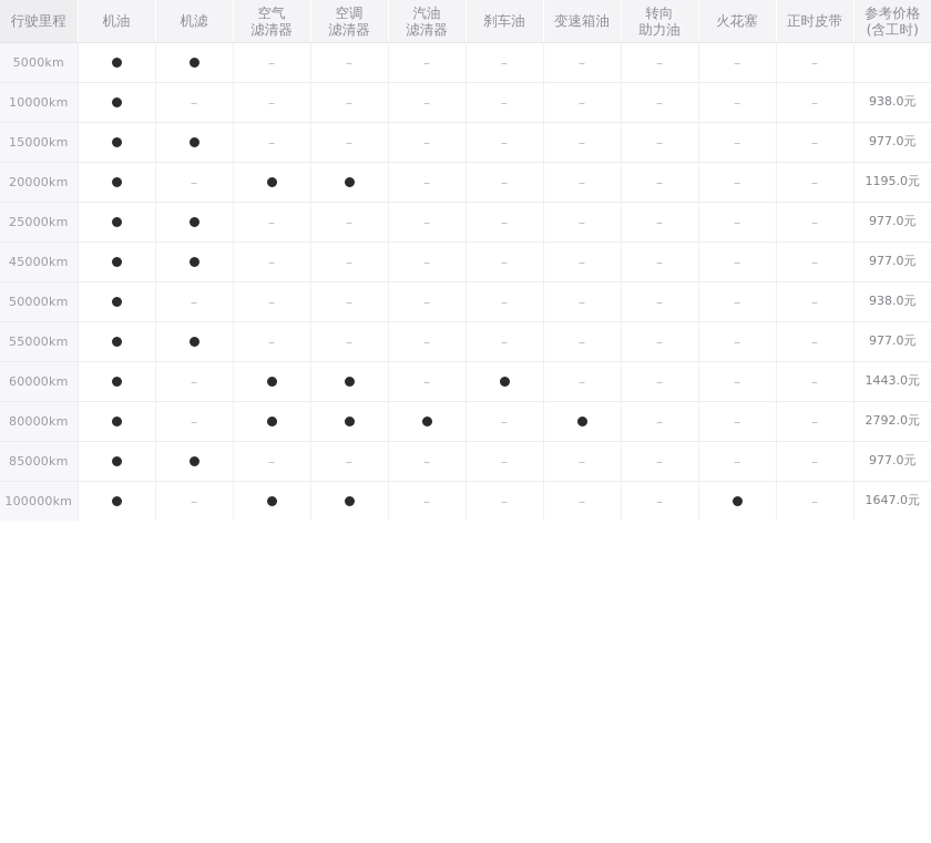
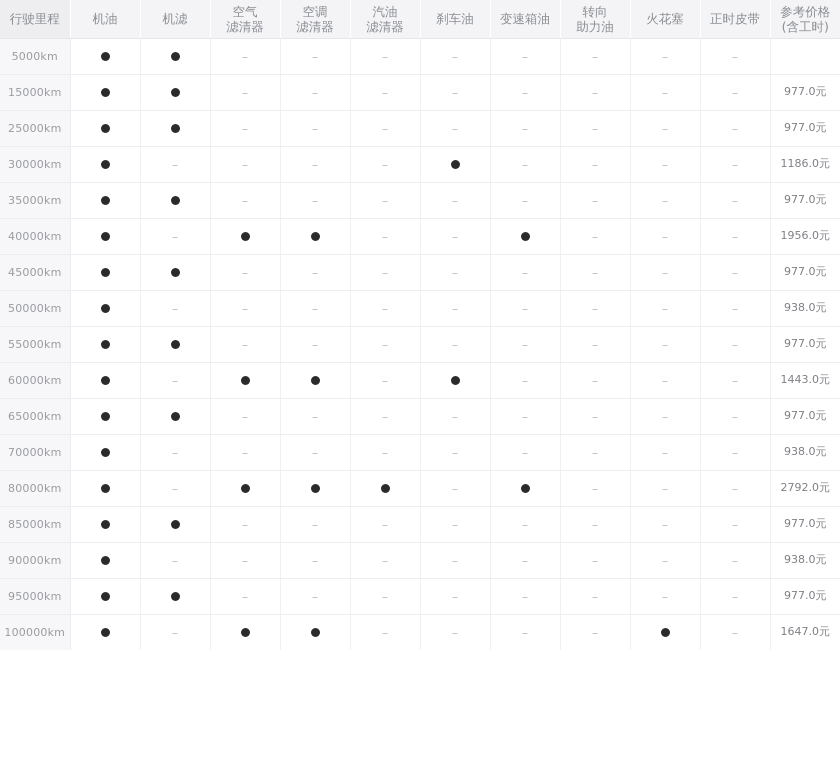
  行驶里程	机油	机滤	空气滤清器	空调滤清器	汽油滤清器	刹车油	变速箱油	转向助力油	火花塞	正时皮带	参考价格(含工时)
  5000km			–	–	–	–	–	–	–	–
- 10000km		–	–	–	–	–	–	–	–	–	938.0元
  15000km			–	–	–	–	–	–	–	–	977.0元
- 20000km		–			–	–	–	–	–	–	1195.0元
  25000km			–	–	–	–	–	–	–	–	977.0元
+ 30000km		–	–	–	–		–	–	–	–	1186.0元
+ 35000km			–	–	–	–	–	–	–	–	977.0元
+ 40000km		–			–	–		–	–	–	1956.0元
  45000km			–	–	–	–	–	–	–	–	977.0元
  50000km		–	–	–	–	–	–	–	–	–	938.0元
  55000km			–	–	–	–	–	–	–	–	977.0元
  60000km		–			–		–	–	–	–	1443.0元
+ 65000km			–	–	–	–	–	–	–	–	977.0元
+ 70000km		–	–	–	–	–	–	–	–	–	938.0元
  80000km		–				–		–	–	–	2792.0元
  85000km			–	–	–	–	–	–	–	–	977.0元
+ 90000km		–	–	–	–	–	–	–	–	–	938.0元
+ 95000km			–	–	–	–	–	–	–	–	977.0元
  100000km		–			–	–	–	–		–	1647.0元
